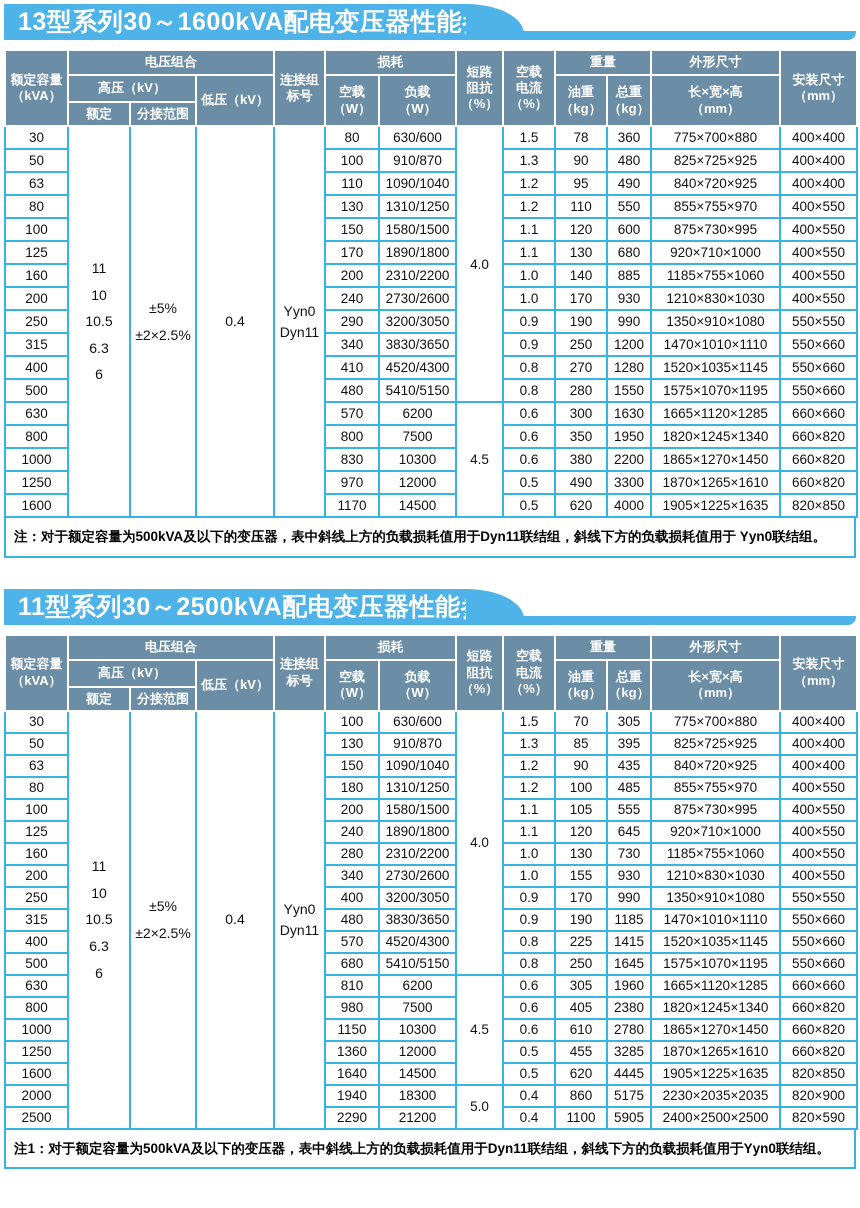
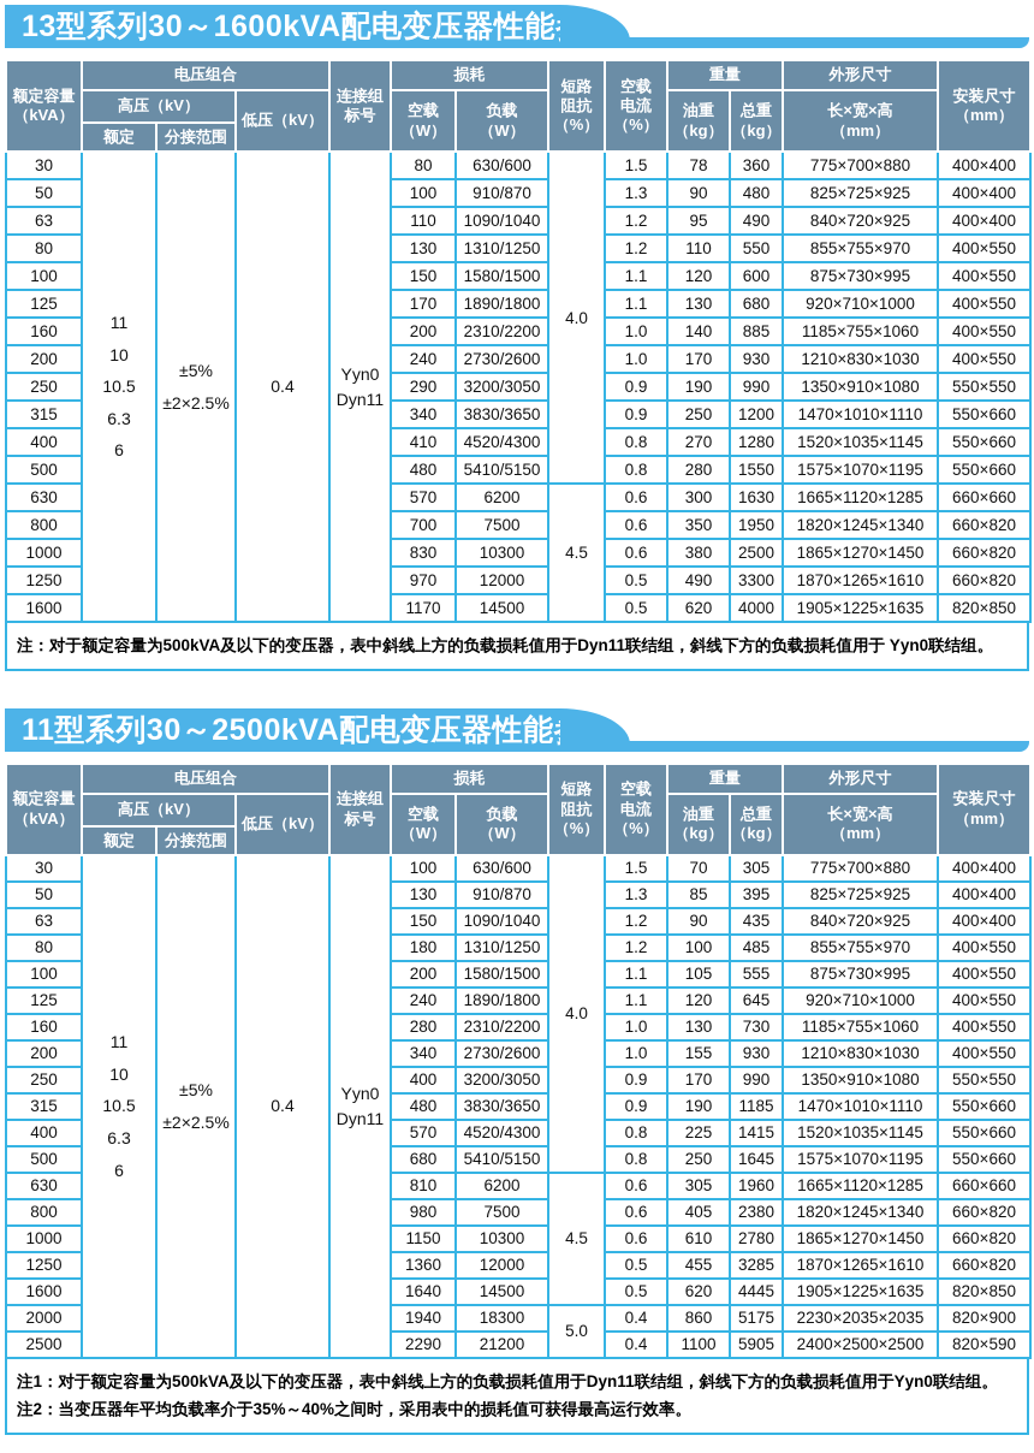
  13型系列30～1600kVA配电变压器性能
  额定容量 （kVA）	电压组合	连接组 标号	损耗	短路 阻抗 （%）	空载 电流 （%）	重量	外形尺寸	安装尺寸 （mm）
  高压（kV）	低压（kV）	空载 （W）	负载 （W）	油重 （kg）	总重 （kg）	长×宽×高 （mm）
  额定	分接范围
  30	11 10 10.5 6.3 6	±5% ±2×2.5%	0.4	Yyn0 Dyn11	80	630/600	4.0	1.5	78	360	775×700×880	400×400
  50	100	910/870	1.3	90	480	825×725×925	400×400
  63	110	1090/1040	1.2	95	490	840×720×925	400×400
  80	130	1310/1250	1.2	110	550	855×755×970	400×550
  100	150	1580/1500	1.1	120	600	875×730×995	400×550
  125	170	1890/1800	1.1	130	680	920×710×1000	400×550
  160	200	2310/2200	1.0	140	885	1185×755×1060	400×550
  200	240	2730/2600	1.0	170	930	1210×830×1030	400×550
  250	290	3200/3050	0.9	190	990	1350×910×1080	550×550
  315	340	3830/3650	0.9	250	1200	1470×1010×1110	550×660
  400	410	4520/4300	0.8	270	1280	1520×1035×1145	550×660
  500	480	5410/5150	0.8	280	1550	1575×1070×1195	550×660
  630	570	6200	4.5	0.6	300	1630	1665×1120×1285	660×660
- 800	800	7500	0.6	350	1950	1820×1245×1340	660×820
+ 800	700	7500	0.6	350	1950	1820×1245×1340	660×820
- 1000	830	10300	0.6	380	2200	1865×1270×1450	660×820
+ 1000	830	10300	0.6	380	2500	1865×1270×1450	660×820
  1250	970	12000	0.5	490	3300	1870×1265×1610	660×820
  1600	1170	14500	0.5	620	4000	1905×1225×1635	820×850
  注：对于额定容量为500kVA及以下的变压器，表中斜线上方的负载损耗值用于Dyn11联结组，斜线下方的负载损耗值用于 Yyn0联结组。
  11型系列30～2500kVA配电变压器性能
  额定容量 （kVA）	电压组合	连接组 标号	损耗	短路 阻抗 （%）	空载 电流 （%）	重量	外形尺寸	安装尺寸 （mm）
  高压（kV）	低压（kV）	空载 （W）	负载 （W）	油重 （kg）	总重 （kg）	长×宽×高 （mm）
  额定	分接范围
  30	11 10 10.5 6.3 6	±5% ±2×2.5%	0.4	Yyn0 Dyn11	100	630/600	4.0	1.5	70	305	775×700×880	400×400
  50	130	910/870	1.3	85	395	825×725×925	400×400
  63	150	1090/1040	1.2	90	435	840×720×925	400×400
  80	180	1310/1250	1.2	100	485	855×755×970	400×550
  100	200	1580/1500	1.1	105	555	875×730×995	400×550
  125	240	1890/1800	1.1	120	645	920×710×1000	400×550
  160	280	2310/2200	1.0	130	730	1185×755×1060	400×550
  200	340	2730/2600	1.0	155	930	1210×830×1030	400×550
  250	400	3200/3050	0.9	170	990	1350×910×1080	550×550
  315	480	3830/3650	0.9	190	1185	1470×1010×1110	550×660
  400	570	4520/4300	0.8	225	1415	1520×1035×1145	550×660
  500	680	5410/5150	0.8	250	1645	1575×1070×1195	550×660
  630	810	6200	4.5	0.6	305	1960	1665×1120×1285	660×660
  800	980	7500	0.6	405	2380	1820×1245×1340	660×820
  1000	1150	10300	0.6	610	2780	1865×1270×1450	660×820
  1250	1360	12000	0.5	455	3285	1870×1265×1610	660×820
  1600	1640	14500	0.5	620	4445	1905×1225×1635	820×850
  2000	1940	18300	5.0	0.4	860	5175	2230×2035×2035	820×900
  2500	2290	21200	0.4	1100	5905	2400×2500×2500	820×590
  注1：对于额定容量为500kVA及以下的变压器，表中斜线上方的负载损耗值用于Dyn11联结组，斜线下方的负载损耗值用于Yyn0联结组。
+ 注2：当变压器年平均负载率介于35%～40%之间时，采用表中的损耗值可获得最高运行效率。
